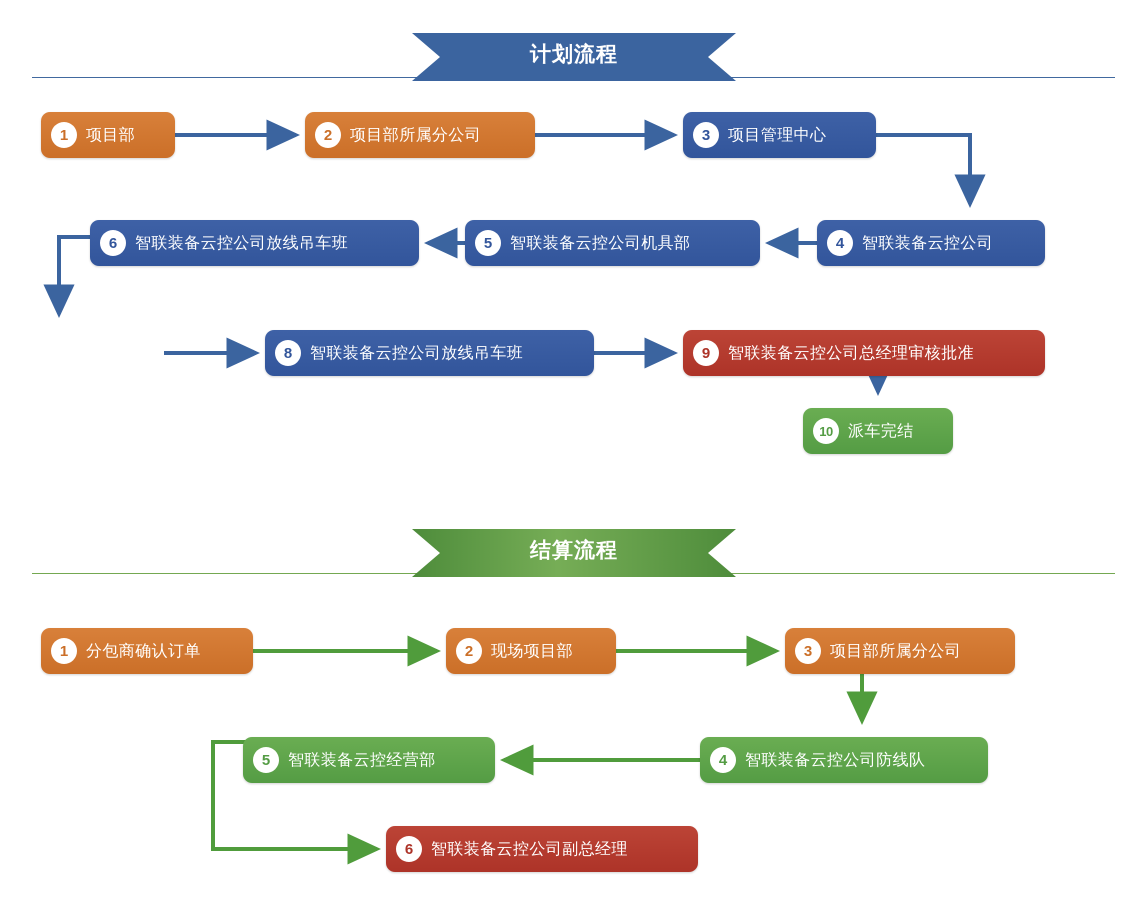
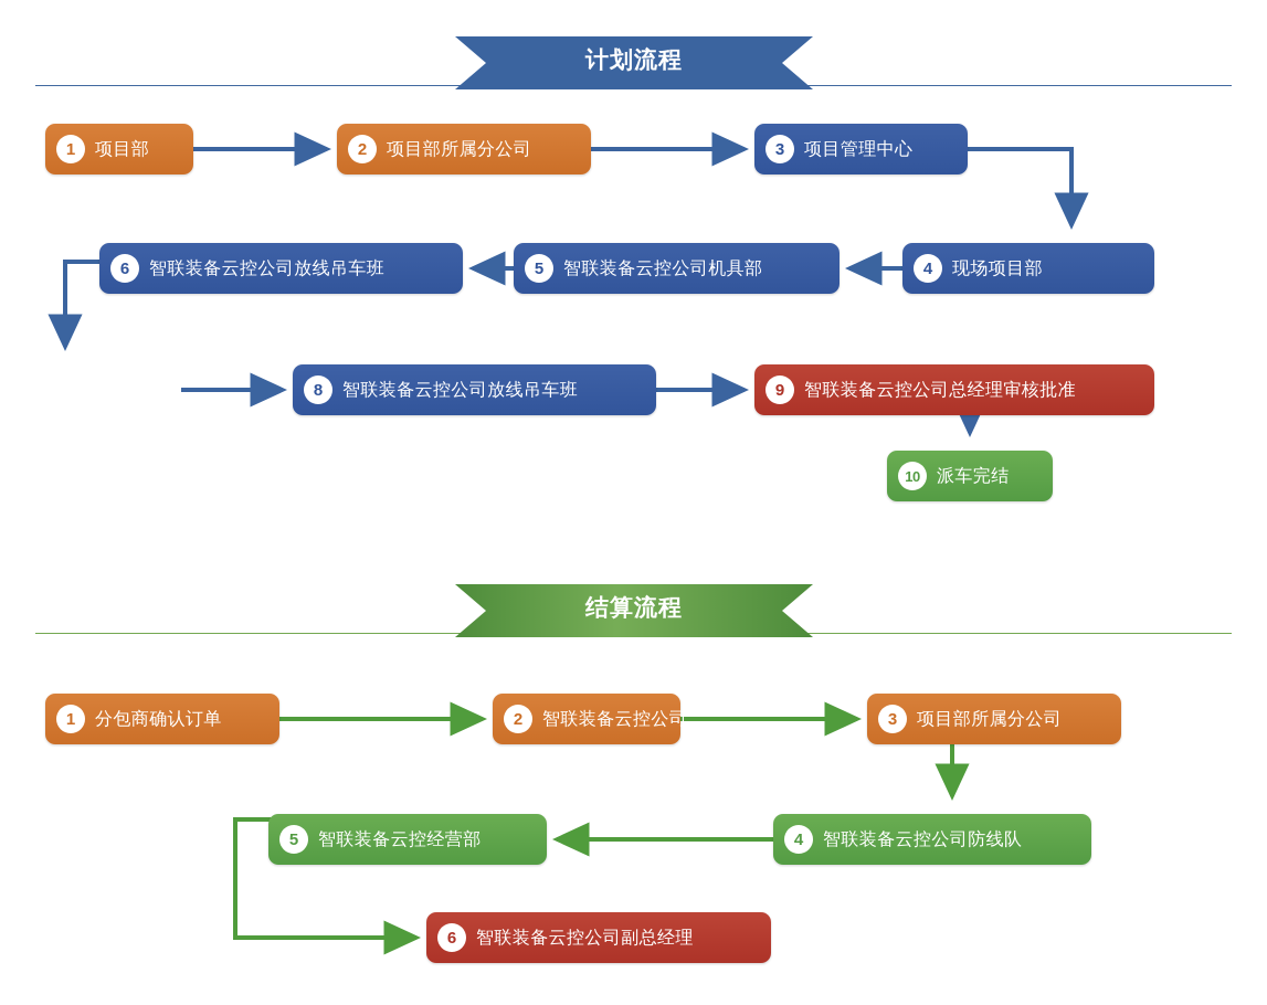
  计划流程
  1
  项目部
  2
  项目部所属分公司
  3
  项目管理中心
  4
- 智联装备云控公司
+ 现场项目部
  5
  智联装备云控公司机具部
  6
  智联装备云控公司放线吊车班
  8
  智联装备云控公司放线吊车班
  9
  智联装备云控公司总经理审核批准
  10
  派车完结
  结算流程
  1
  分包商确认订单
  2
- 现场项目部
+ 智联装备云控公司
  3
  项目部所属分公司
  4
  智联装备云控公司防线队
  5
  智联装备云控经营部
  6
  智联装备云控公司副总经理
